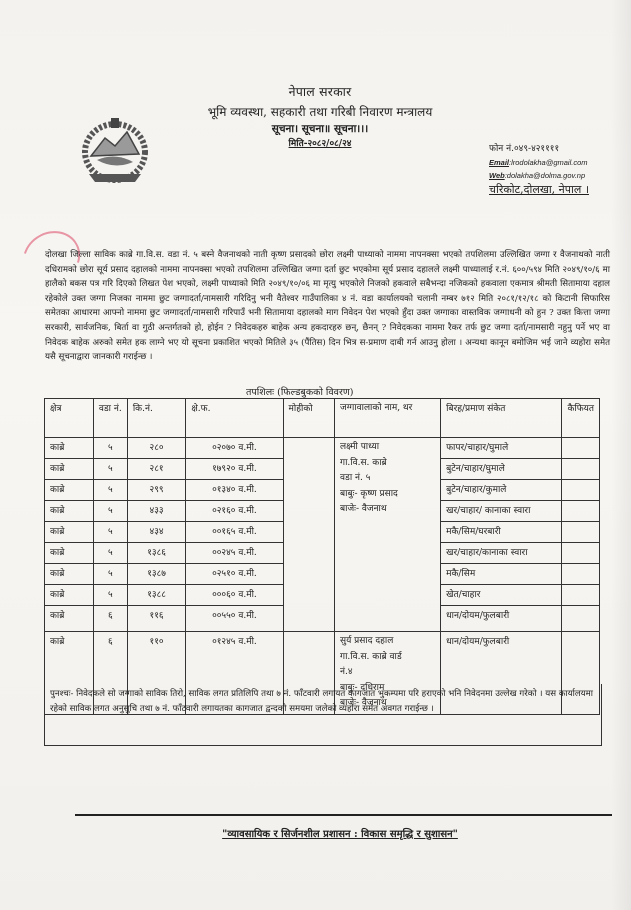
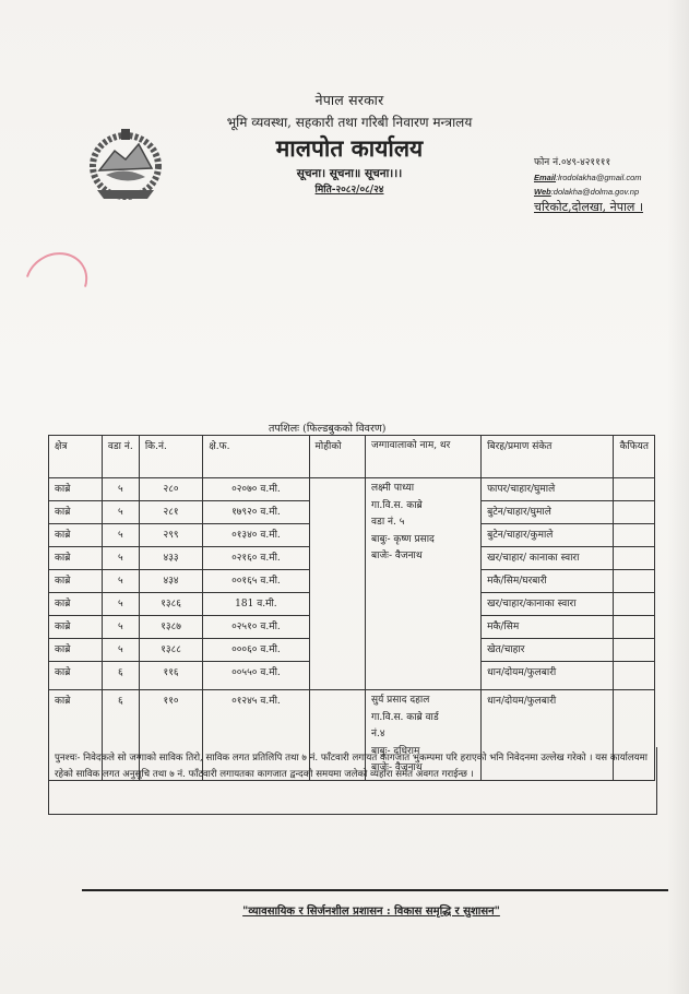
  नेपाल सरकार
  भूमि व्यवस्था, सहकारी तथा गरिबी निवारण मन्त्रालय
+ मालपोत कार्यालय
  सूचना। सूचना॥ सूचना।।।
  मिति-२०८२/०८/२४
  फोन नं.०४९-४२११११
  Email:lrodolakha@gmail.com
  Web:dolakha@dolma.gov.np
  चरिकोट,दोलखा, नेपाल ।
- दोलखा जिल्ला साविक काब्रे गा.वि.स. वडा नं. ५ बस्ने वैजनाथको नाती कृष्ण प्रसादको छोरा लक्ष्मी पाध्याको नाममा नापनक्सा भएको तपशिलमा उल्लिखित जग्गा र वैजनाथको नाती दधिरामको छोरा सूर्य प्रसाद दहालको नाममा नापनक्सा भएको तपशिलमा उल्लिखित जग्गा दर्ता छुट भएकोमा सूर्य प्रसाद दहालले लक्ष्मी पाध्यालाई र.नं. ६००/५९४ मिति २०४९/१०/६ मा हालैको बकस पत्र गरि दिएको लिखत पेश भएको, लक्ष्मी पाध्याको मिति २०४९/१०/०६ मा मृत्यु भएकोले निजको हकवाले सबैभन्दा नजिकको हकवाला एकमात्र श्रीमती सितामाया दहाल रहेकोले उक्त जग्गा निजका नाममा छुट जग्गादर्ता/नामसारी गरिदिनु भनी वैतेश्वर गाउँपालिका ४ नं. वडा कार्यालयको चलानी नम्बर ७१२ मिति २०८१/१२/१८ को किटानी सिफारिस समेतका आधारमा आफ्नो नाममा छुट जग्गादर्ता/नामसारी गरिपाउँ भनी सितामाया दहालको माग निवेदन पेश भएको हुँदा उक्त जग्गाका वास्तविक जग्गाधनी को हुन ? उक्त कित्ता जग्गा सरकारी, सार्वजनिक, बिर्ता वा गुठी अन्तर्गतको हो, होईन ? निवेदकहरु बाहेक अन्य हकदारहरु छन्, छैनन् ? निवेदकका नाममा रैकर तर्फ छुट जग्गा दर्ता/नामसारी नहुनु पर्ने भए वा निवेदक बाहेक अरुको समेत हक लाग्ने भए यो सूचना प्रकाशित भएको मितिले ३५ (पैंतिस) दिन भित्र स-प्रमाण दाबी गर्न आउनु होला । अन्यथा कानून बमोजिम भई जाने व्यहोरा समेत यसै सूचनाद्वारा जानकारी गराईन्छ ।
  तपशिलः (फिल्डबुकको विवरण)
  क्षेत्र	वडा नं.	कि.नं.	क्षे.फ.	मोहीको	जग्गावालाको नाम, थर	बिरह/प्रमाण संकेत	कैफियत
  काब्रे	५	२८०	०२०७० व.मी.		लक्ष्मी पाध्यागा.वि.स. काब्रेवडा नं. ५बाबुः- कृष्ण प्रसादबाजेः- वैजनाथ	फापर/चाहार/घुमाले
  काब्रे	५	२८१	१७९२० व.मी.	बुटेन/चाहार/घुमाले
  काब्रे	५	२९९	०१३४० व.मी.	बुटेन/चाहार/कुमाले
  काब्रे	५	४३३	०२१६० व.मी.	खर/चाहार/ कानाका स्वारा
  काब्रे	५	४३४	००१६५ व.मी.	मकै/सिम/घरबारी
- काब्रे	५	१३८६	००२४५ व.मी.	खर/चाहार/कानाका स्वारा
+ काब्रे	५	१३८६	181 व.मी.	खर/चाहार/कानाका स्वारा
  काब्रे	५	१३८७	०२५१० व.मी.	मकै/सिम
  काब्रे	५	१३८८	०००६० व.मी.	खेत/चाहार
  काब्रे	६	११६	००५५० व.मी.	धान/दोयम/फुलबारी
  काब्रे	६	११०	०१२४५ व.मी.		सुर्य प्रसाद दहाल गा.वि.स. काब्रे वार्ड नं.४ बाबुः- दधिराम बाजेः- वैजनाथ	धान/दोयम/फुलबारी
  पुनश्चः- निवेदकले सो जग्गाको साविक तिरो, साविक लगत प्रतिलिपि तथा ७ नं. फाँटवारी लगायत कागजात भुकम्पमा परि हराएको भनि निवेदनमा उल्लेख गरेको । यस कार्यालयमा रहेको साविक लगत अनुसुचि तथा ७ नं. फाँटवारी लगायतका कागजात द्वन्दको समयमा जलेको व्यहोरा समेत अवगत गराईन्छ ।
  "व्यावसायिक र सिर्जनशील प्रशासन : विकास समृद्धि र सुशासन"
